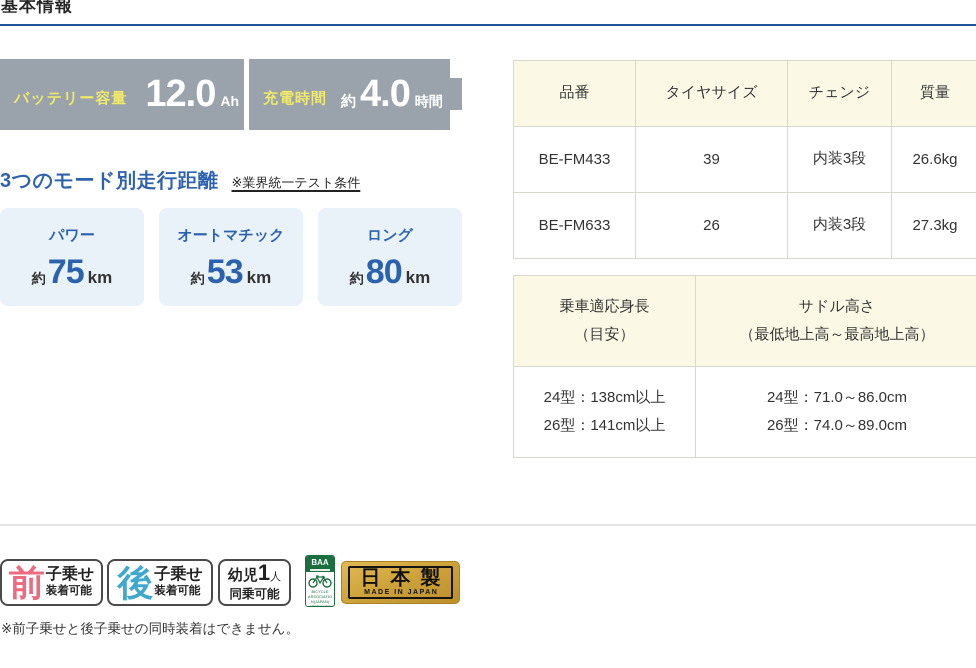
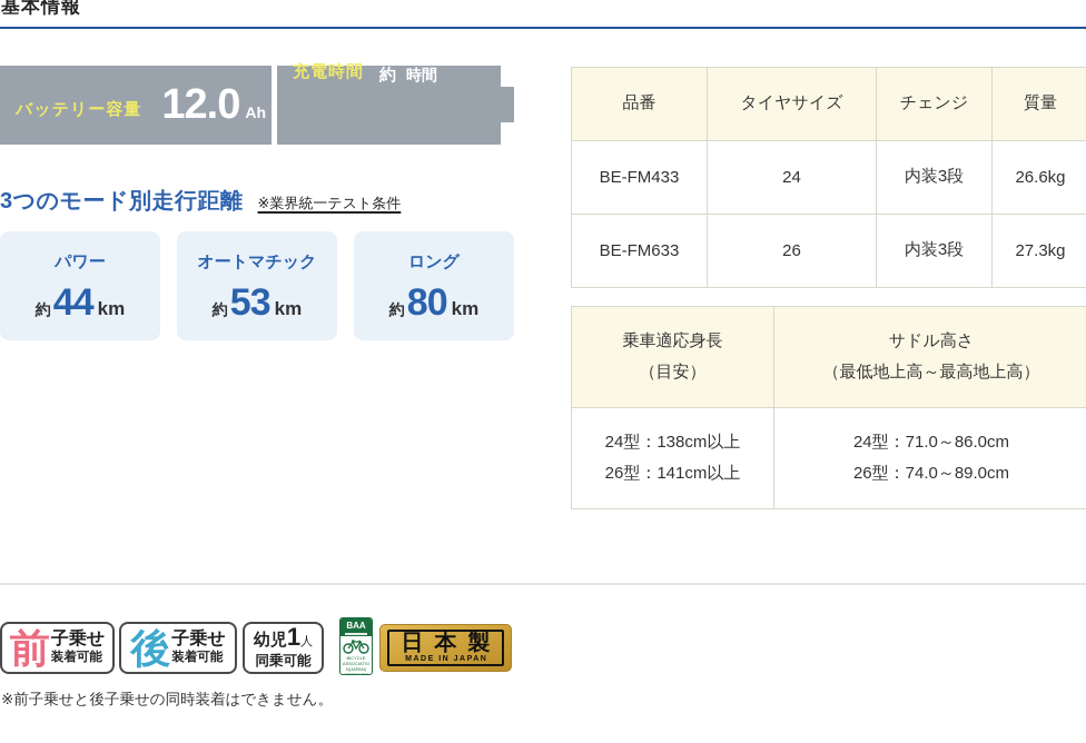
  基本情報
  バッテリー容量
  12.0
  Ah
  充電時間
  約
- 4.0
  時間
  3つのモード別走行距離
  ※業界統一テスト条件
  パワー
- 約 75 km
+ 約 44 km
  オートマチック
  約 53 km
  ロング
  約 80 km
  品番	タイヤサイズ	チェンジ	質量
- BE-FM433	39	内装3段	26.6kg
+ BE-FM433	24	内装3段	26.6kg
  BE-FM633	26	内装3段	27.3kg
  乗車適応身長 （目安）	サドル高さ （最低地上高～最高地上高）
  24型：138cm以上 26型：141cm以上	24型：71.0～86.0cm 26型：74.0～89.0cm
  前
  子乗せ
  装着可能
  後
  子乗せ
  装着可能
  幼児1人
  同乗可能
  BAA
  日本製
  ※前子乗せと後子乗せの同時装着はできません。
